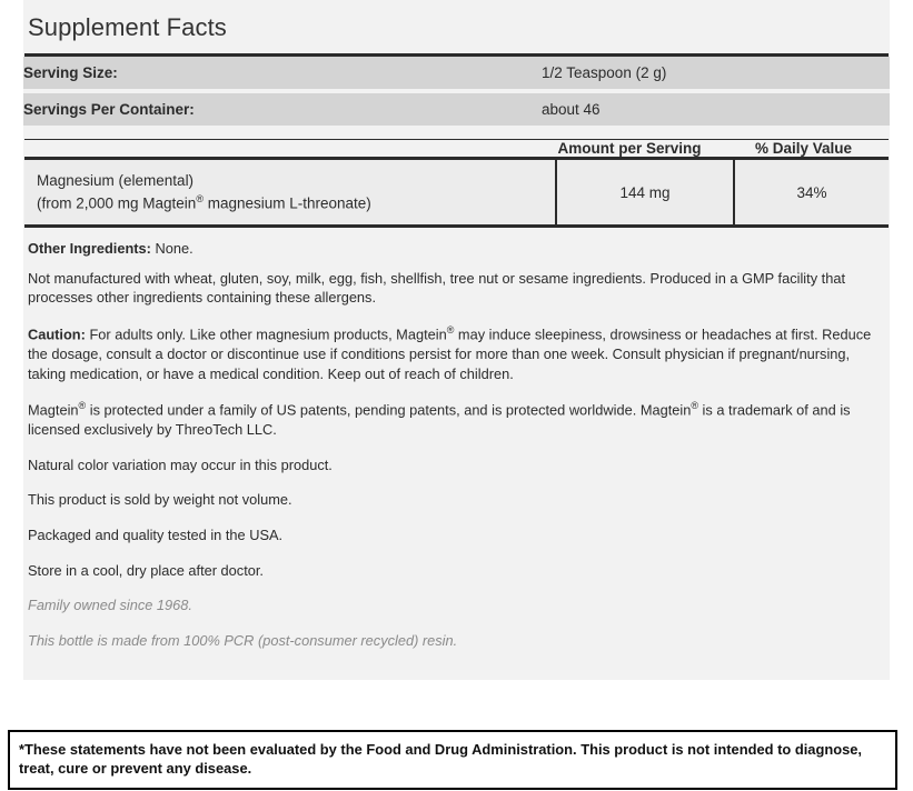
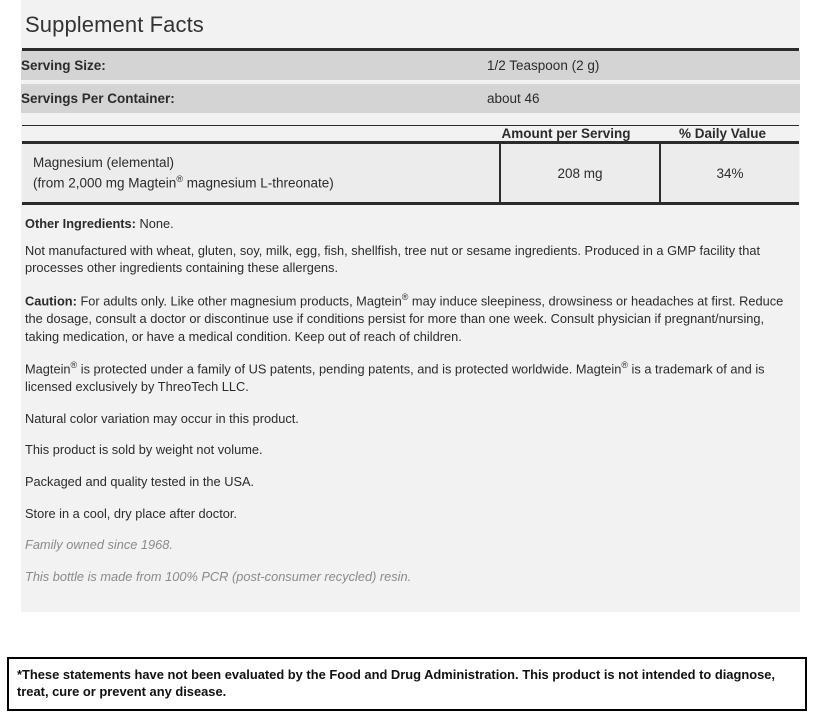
  Supplement Facts
  Serving Size:	1/2 Teaspoon (2 g)
  Servings Per Container:	about 46
  	Amount per Serving	% Daily Value
  Magnesium (elemental)
  (from 2,000 mg Magtein® magnesium L-threonate)
- 144 mg
+ 208 mg
  34%
  Other Ingredients: None.
  Not manufactured with wheat, gluten, soy, milk, egg, fish, shellfish, tree nut or sesame ingredients. Produced in a GMP facility that processes other ingredients containing these allergens.
  Caution: For adults only. Like other magnesium products, Magtein® may induce sleepiness, drowsiness or headaches at first. Reduce the dosage, consult a doctor or discontinue use if conditions persist for more than one week. Consult physician if pregnant/nursing, taking medication, or have a medical condition. Keep out of reach of children.
  Magtein® is protected under a family of US patents, pending patents, and is protected worldwide. Magtein® is a trademark of and is licensed exclusively by ThreoTech LLC.
  Natural color variation may occur in this product.
  This product is sold by weight not volume.
  Packaged and quality tested in the USA.
  Store in a cool, dry place after doctor.
  Family owned since 1968.
  This bottle is made from 100% PCR (post-consumer recycled) resin.
  *These statements have not been evaluated by the Food and Drug Administration. This product is not intended to diagnose, treat, cure or prevent any disease.
